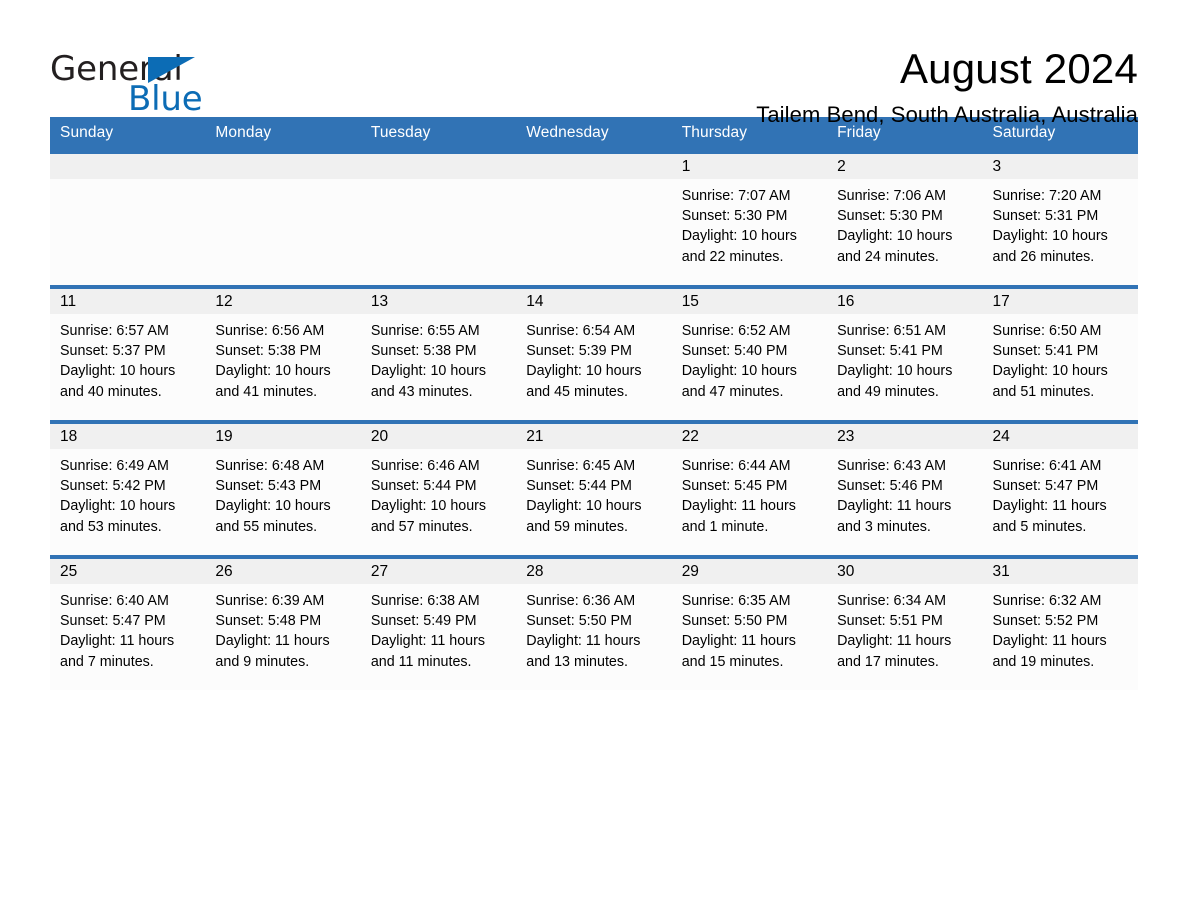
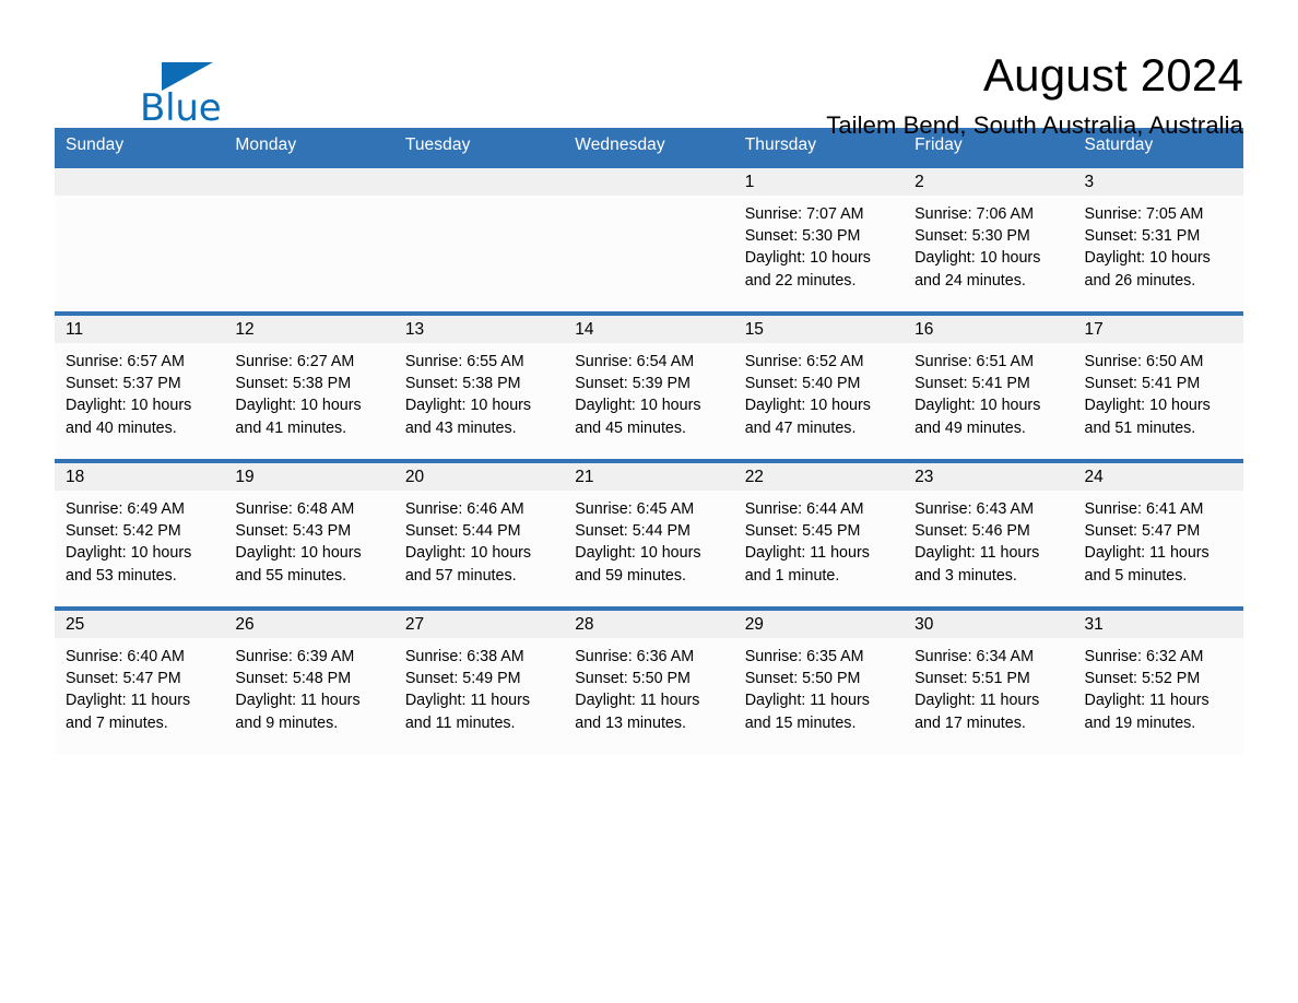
- General
  Blue
  August 2024
  Tailem Bend, South Australia, Australia
  Sunday	Monday	Tuesday	Wednesday	Thursday	Friday	Saturday
- 				1Sunrise: 7:07 AM Sunset: 5:30 PM Daylight: 10 hours and 22 minutes.	2Sunrise: 7:06 AM Sunset: 5:30 PM Daylight: 10 hours and 24 minutes.	3Sunrise: 7:20 AM Sunset: 5:31 PM Daylight: 10 hours and 26 minutes.
+ 				1Sunrise: 7:07 AM Sunset: 5:30 PM Daylight: 10 hours and 22 minutes.	2Sunrise: 7:06 AM Sunset: 5:30 PM Daylight: 10 hours and 24 minutes.	3Sunrise: 7:05 AM Sunset: 5:31 PM Daylight: 10 hours and 26 minutes.
- 11Sunrise: 6:57 AM Sunset: 5:37 PM Daylight: 10 hours and 40 minutes.	12Sunrise: 6:56 AM Sunset: 5:38 PM Daylight: 10 hours and 41 minutes.	13Sunrise: 6:55 AM Sunset: 5:38 PM Daylight: 10 hours and 43 minutes.	14Sunrise: 6:54 AM Sunset: 5:39 PM Daylight: 10 hours and 45 minutes.	15Sunrise: 6:52 AM Sunset: 5:40 PM Daylight: 10 hours and 47 minutes.	16Sunrise: 6:51 AM Sunset: 5:41 PM Daylight: 10 hours and 49 minutes.	17Sunrise: 6:50 AM Sunset: 5:41 PM Daylight: 10 hours and 51 minutes.
+ 11Sunrise: 6:57 AM Sunset: 5:37 PM Daylight: 10 hours and 40 minutes.	12Sunrise: 6:27 AM Sunset: 5:38 PM Daylight: 10 hours and 41 minutes.	13Sunrise: 6:55 AM Sunset: 5:38 PM Daylight: 10 hours and 43 minutes.	14Sunrise: 6:54 AM Sunset: 5:39 PM Daylight: 10 hours and 45 minutes.	15Sunrise: 6:52 AM Sunset: 5:40 PM Daylight: 10 hours and 47 minutes.	16Sunrise: 6:51 AM Sunset: 5:41 PM Daylight: 10 hours and 49 minutes.	17Sunrise: 6:50 AM Sunset: 5:41 PM Daylight: 10 hours and 51 minutes.
  18Sunrise: 6:49 AM Sunset: 5:42 PM Daylight: 10 hours and 53 minutes.	19Sunrise: 6:48 AM Sunset: 5:43 PM Daylight: 10 hours and 55 minutes.	20Sunrise: 6:46 AM Sunset: 5:44 PM Daylight: 10 hours and 57 minutes.	21Sunrise: 6:45 AM Sunset: 5:44 PM Daylight: 10 hours and 59 minutes.	22Sunrise: 6:44 AM Sunset: 5:45 PM Daylight: 11 hours and 1 minute.	23Sunrise: 6:43 AM Sunset: 5:46 PM Daylight: 11 hours and 3 minutes.	24Sunrise: 6:41 AM Sunset: 5:47 PM Daylight: 11 hours and 5 minutes.
  25Sunrise: 6:40 AM Sunset: 5:47 PM Daylight: 11 hours and 7 minutes.	26Sunrise: 6:39 AM Sunset: 5:48 PM Daylight: 11 hours and 9 minutes.	27Sunrise: 6:38 AM Sunset: 5:49 PM Daylight: 11 hours and 11 minutes.	28Sunrise: 6:36 AM Sunset: 5:50 PM Daylight: 11 hours and 13 minutes.	29Sunrise: 6:35 AM Sunset: 5:50 PM Daylight: 11 hours and 15 minutes.	30Sunrise: 6:34 AM Sunset: 5:51 PM Daylight: 11 hours and 17 minutes.	31Sunrise: 6:32 AM Sunset: 5:52 PM Daylight: 11 hours and 19 minutes.
